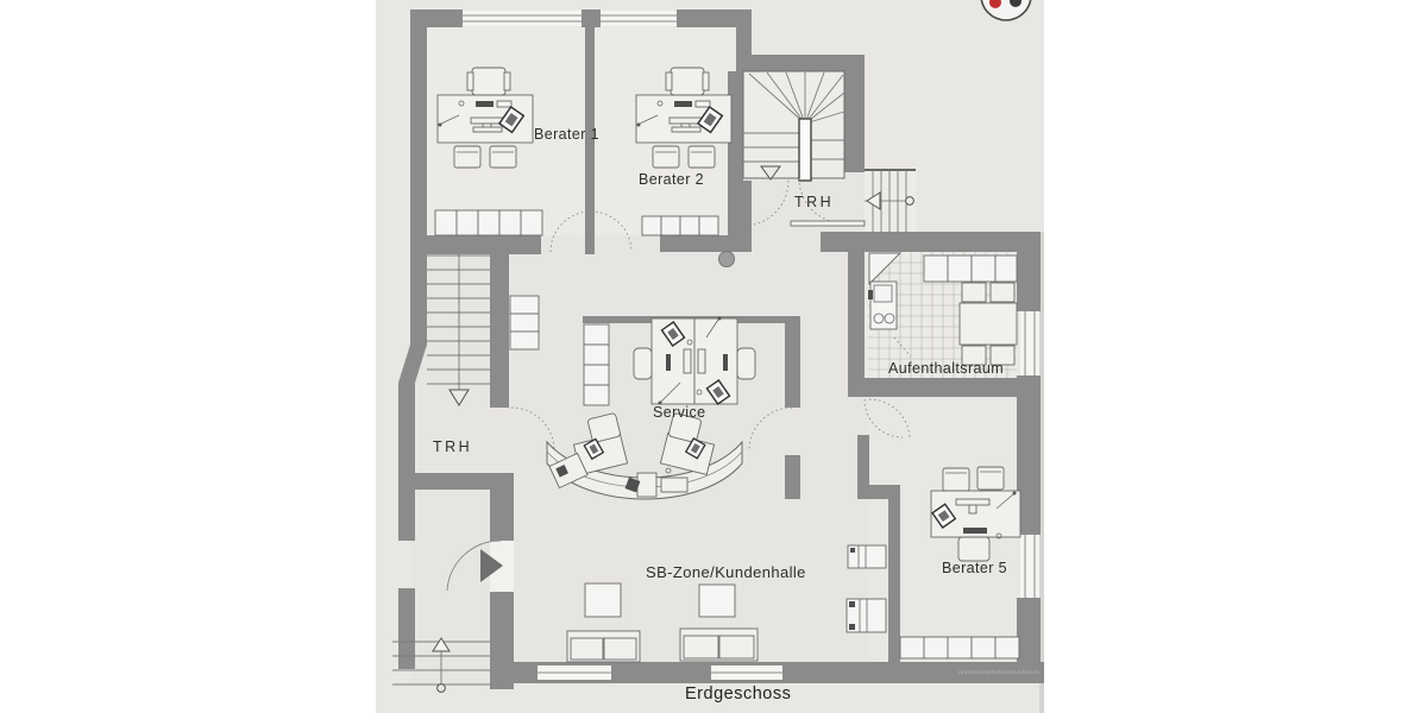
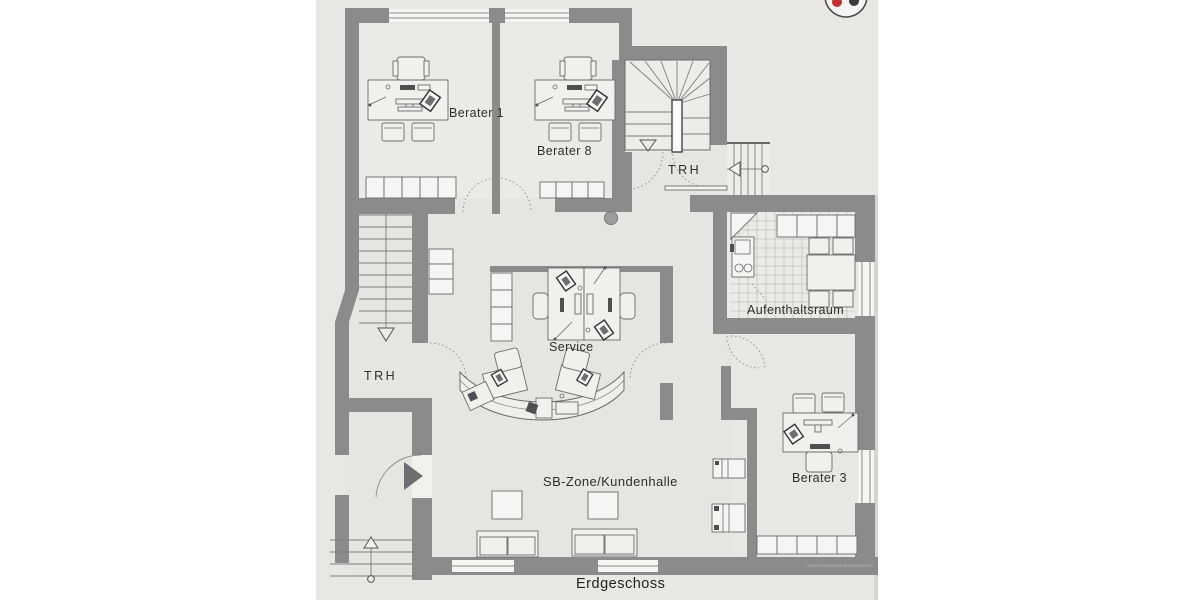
  Berater 1
- Berater 2
+ Berater 8
  TRH
  Aufenthaltsraum
  Service
  TRH
  SB-Zone/Kundenhalle
- Berater 5
+ Berater 3
  Erdgeschoss
